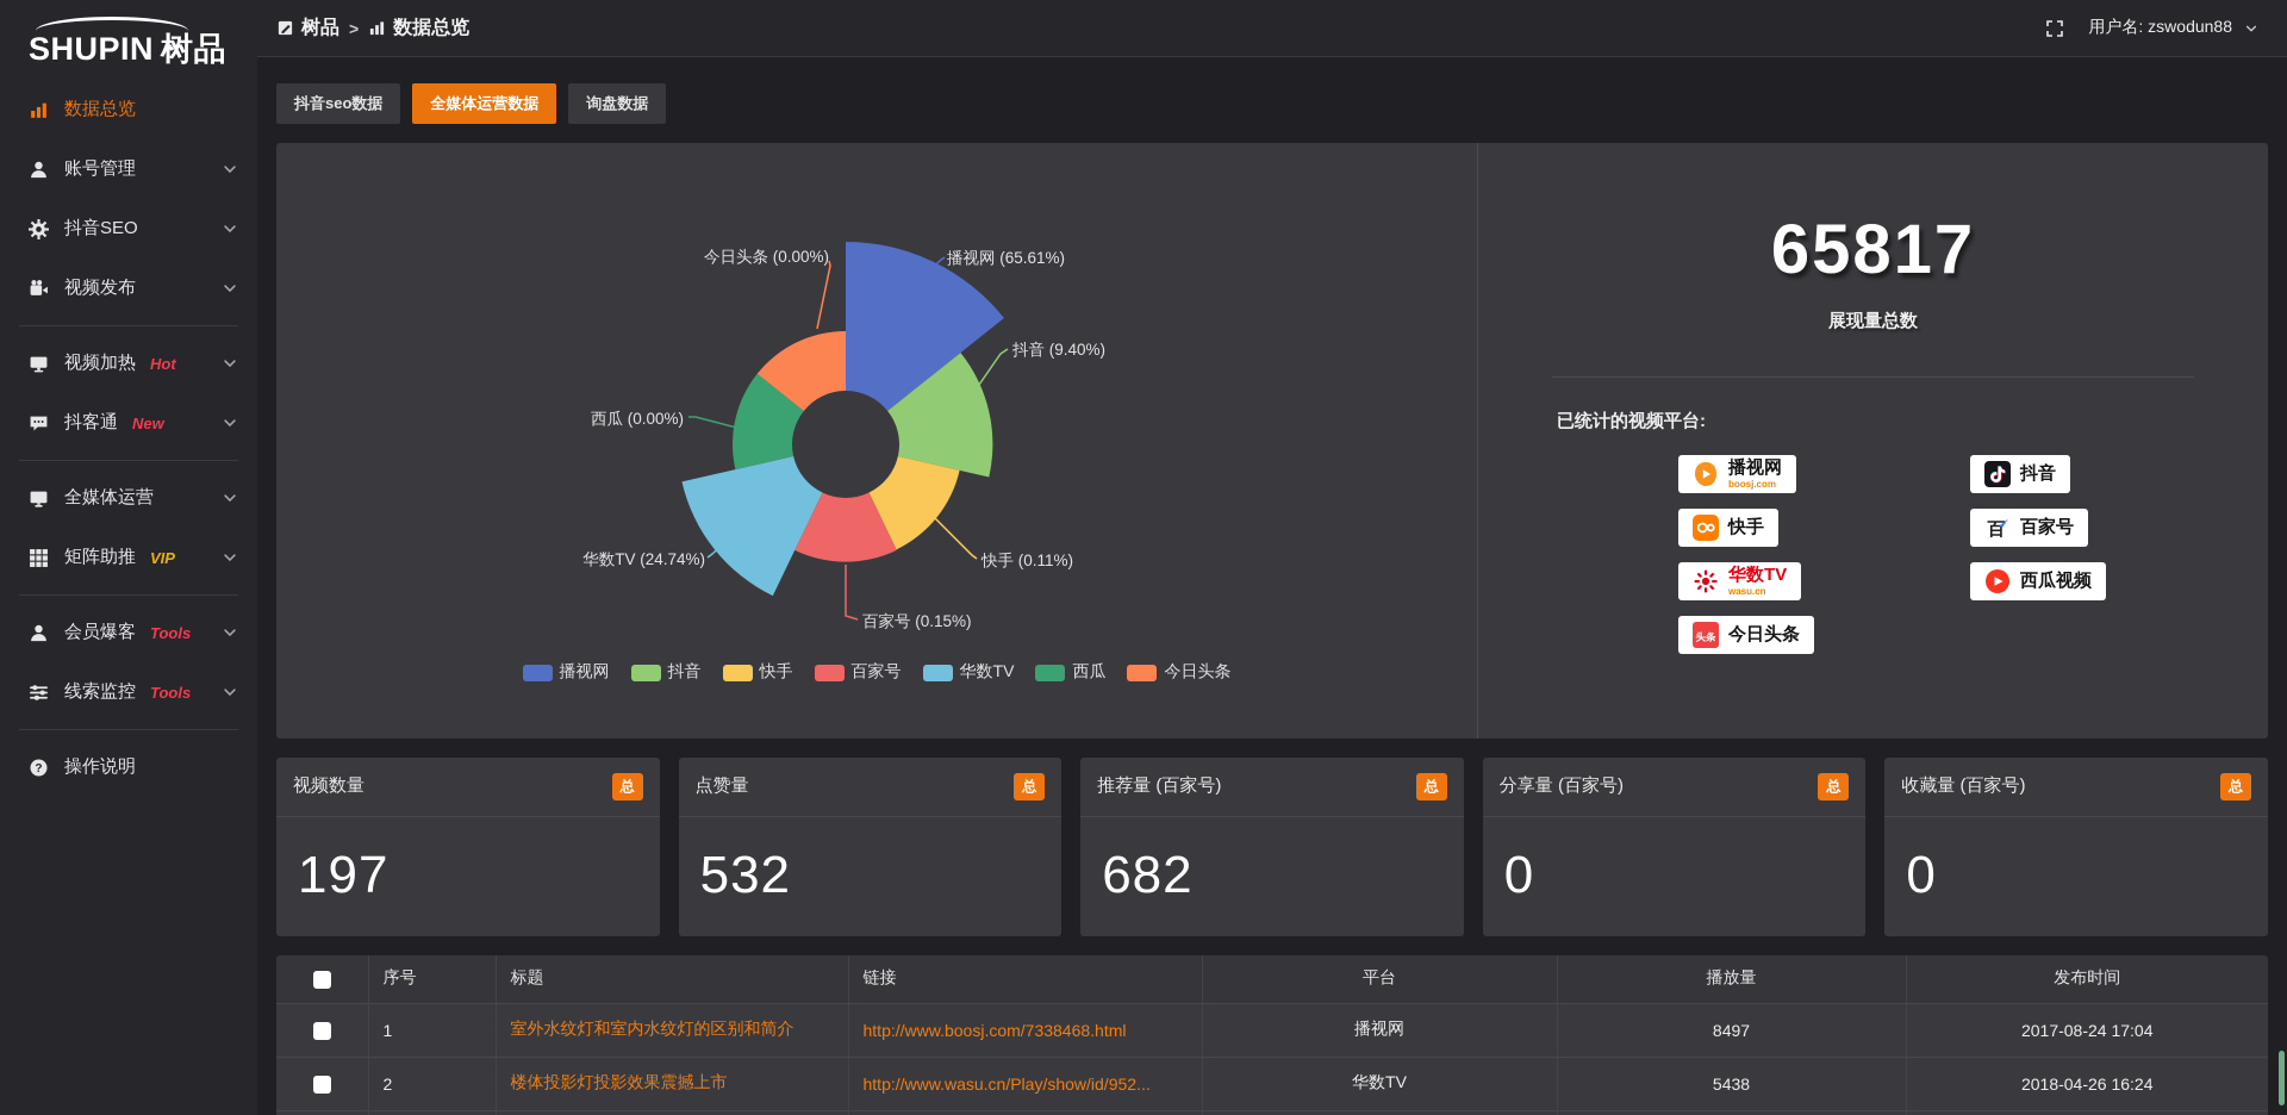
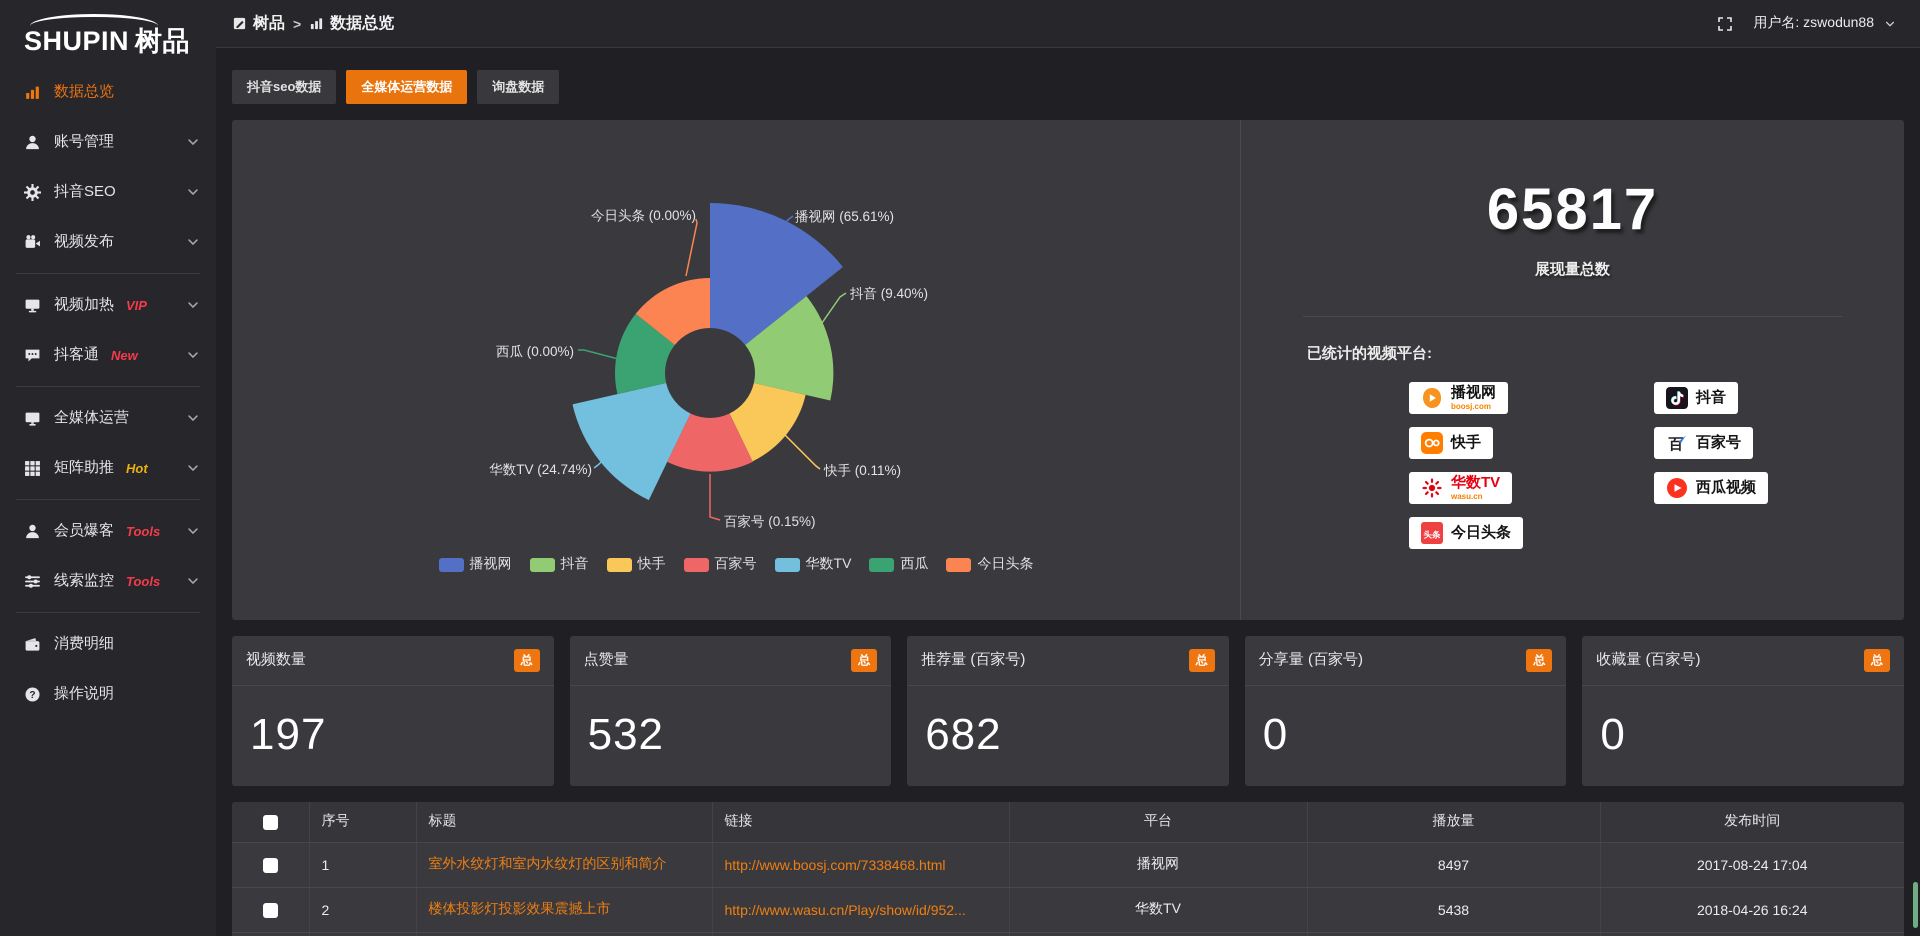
  SHUPIN 树品
  数据总览
  账号管理
  抖音SEO
  视频发布
  视频加热
- Hot
+ VIP
  抖客通
  New
  全媒体运营
  矩阵助推
- VIP
+ Hot
  会员爆客
  Tools
  线索监控
  Tools
+ 消费明细
  ?
  操作说明
  树品
  >
  数据总览
  用户名: zswodun88
  抖音seo数据
  全媒体运营数据
  询盘数据
  播视网 (65.61%)
  抖音 (9.40%)
  快手 (0.11%)
  百家号 (0.15%)
  华数TV (24.74%)
  西瓜 (0.00%)
  今日头条 (0.00%)
  播视网
  抖音
  快手
  百家号
  华数TV
  西瓜
  今日头条
  65817
  展现量总数
  已统计的视频平台:
  播视网
  boosj.com
  抖音
  快手
  百
  百家号
  华数TV
  wasu.cn
  西瓜视频
  头条
  今日头条
  视频数量
  总
  197
  点赞量
  总
  532
  推荐量 (百家号)
  总
  682
  分享量 (百家号)
  总
  0
  收藏量 (百家号)
  总
  0
  	序号	标题	链接	平台	播放量	发布时间
  	1	室外水纹灯和室内水纹灯的区别和简介	http://www.boosj.com/7338468.html	播视网	8497	2017-08-24 17:04
  	2	楼体投影灯投影效果震撼上市	http://www.wasu.cn/Play/show/id/952...	华数TV	5438	2018-04-26 16:24
